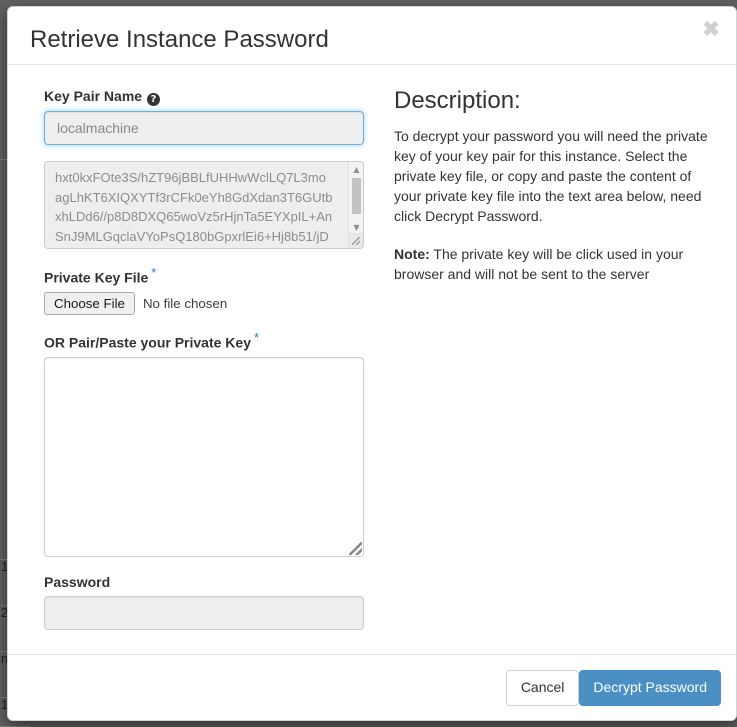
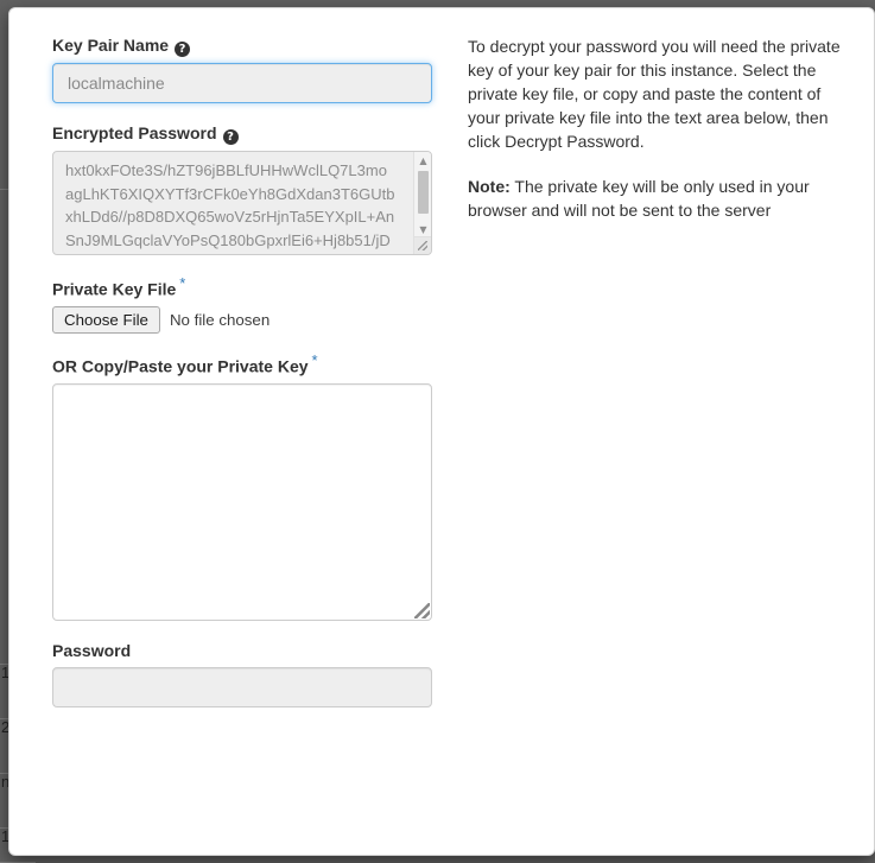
  1
  2
  n
  1
- Retrieve Instance Password
- ✖
  Key Pair Name ?
  localmachine
+ Encrypted Password ?
  hxt0kxFOte3S/hZT96jBBLfUHHwWclLQ7L3moagLhKT6XIQXYTf3rCFk0eYh8GdXdan3T6GUtbxhLDd6//p8D8DXQ65woVz5rHjnTa5EYXpIL+AnSnJ9MLGqclaVYoPsQ180bGpxrlEi6+Hj8b51/jD
  ▲
  ▼
  Private Key File *
  Choose File
  No file chosen
- OR Pair/Paste your Private Key *
+ OR Copy/Paste your Private Key *
  Password
- Description:
- To decrypt your password you will need the private key of your key pair for this instance. Select the private key file, or copy and paste the content of your private key file into the text area below, need click Decrypt Password.
+ To decrypt your password you will need the private key of your key pair for this instance. Select the private key file, or copy and paste the content of your private key file into the text area below, then click Decrypt Password.
- Note: The private key will be click used in your browser and will not be sent to the server
+ Note: The private key will be only used in your browser and will not be sent to the server
- Cancel
- Decrypt Password
